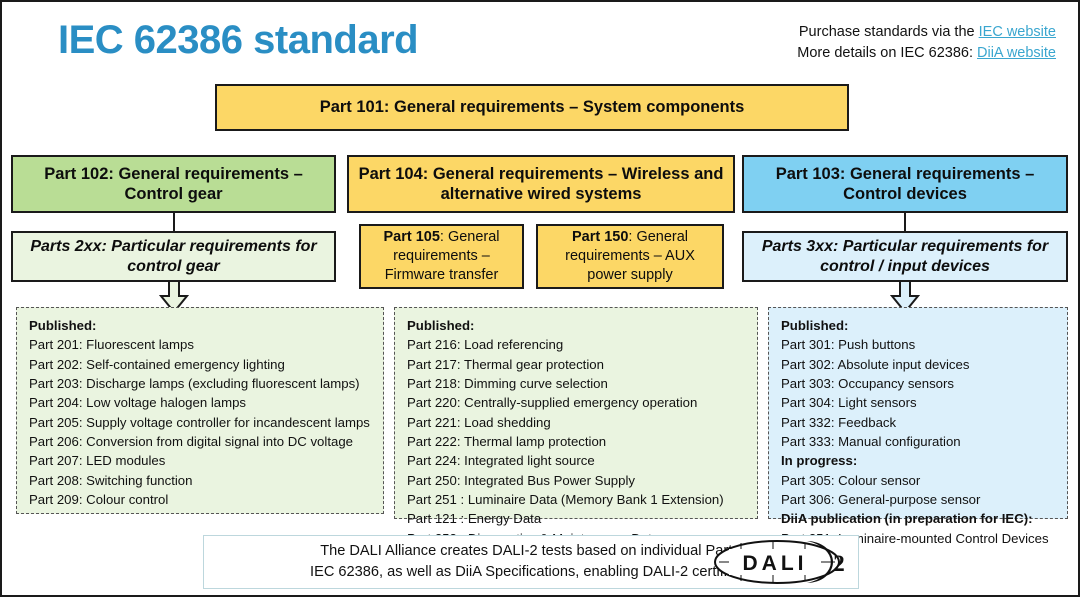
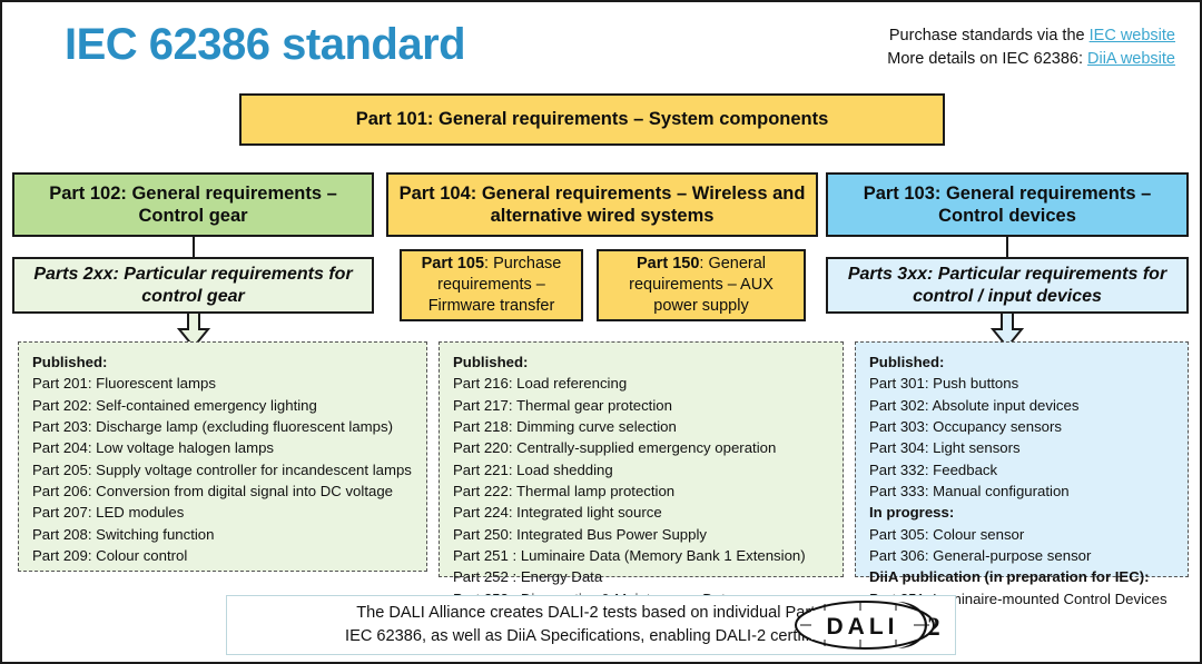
  IEC 62386 standard
  Purchase standards via the IEC website
  More details on IEC 62386: DiiA website
  Part 101: General requirements – System components
  Part 102: General requirements – Control gear
  Part 104: General requirements – Wireless and alternative wired systems
  Part 103: General requirements – Control devices
  Parts 2xx: Particular requirements for control gear
- Part 105: General requirements – Firmware transfer
+ Part 105: Purchase requirements – Firmware transfer
  Part 150: General requirements – AUX power supply
  Parts 3xx: Particular requirements for control / input devices
  Published:
  Part 201: Fluorescent lamps
  Part 202: Self-contained emergency lighting
- Part 203: Discharge lamps (excluding fluorescent lamps)
+ Part 203: Discharge lamp (excluding fluorescent lamps)
  Part 204: Low voltage halogen lamps
  Part 205: Supply voltage controller for incandescent lamps
  Part 206: Conversion from digital signal into DC voltage
  Part 207: LED modules
  Part 208: Switching function
  Part 209: Colour control
  Published:
  Part 216: Load referencing
  Part 217: Thermal gear protection
  Part 218: Dimming curve selection
  Part 220: Centrally-supplied emergency operation
  Part 221: Load shedding
  Part 222: Thermal lamp protection
  Part 224: Integrated light source
  Part 250: Integrated Bus Power Supply
  Part 251 : Luminaire Data (Memory Bank 1 Extension)
- Part 121 : Energy Data
+ Part 252 : Energy Data
  Published:
  Part 301: Push buttons
  Part 302: Absolute input devices
  Part 303: Occupancy sensors
  Part 304: Light sensors
  Part 332: Feedback
  Part 333: Manual configuration
  In progress:
  Part 305: Colour sensor
  Part 306: General-purpose sensor
  DiiA publication (in preparation for IEC):
  inaire-mounted Control Devices
  The DALI Alliance creates DALI-2 tests based on individual Pa
  IEC 62386, as well as DiiA Specifications, enabling DALI-2 certi
  DALI
  2
